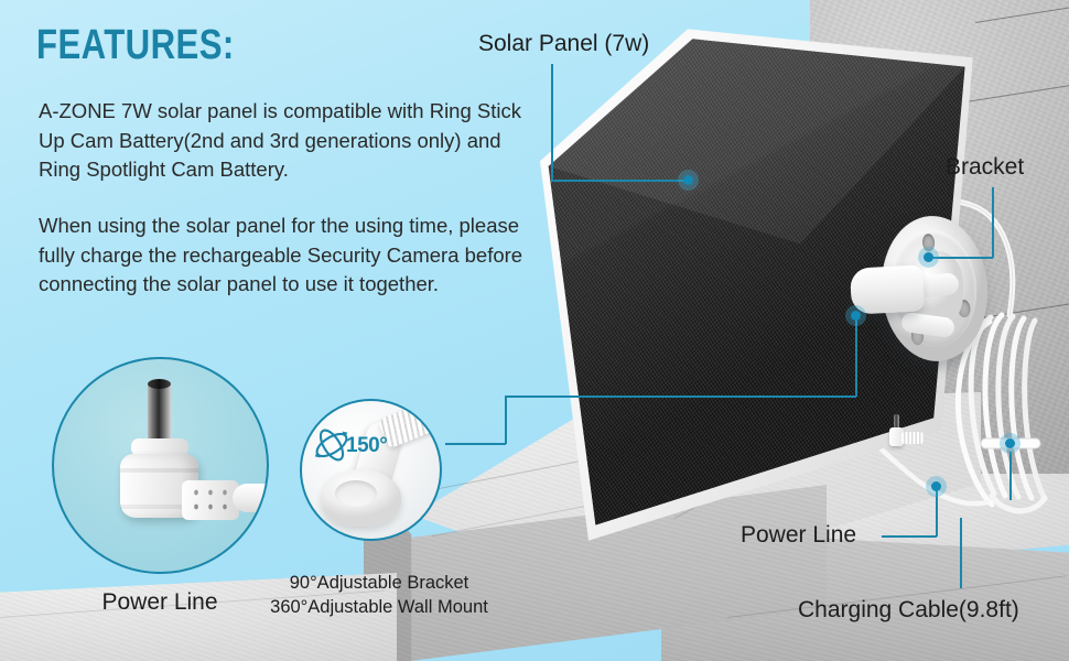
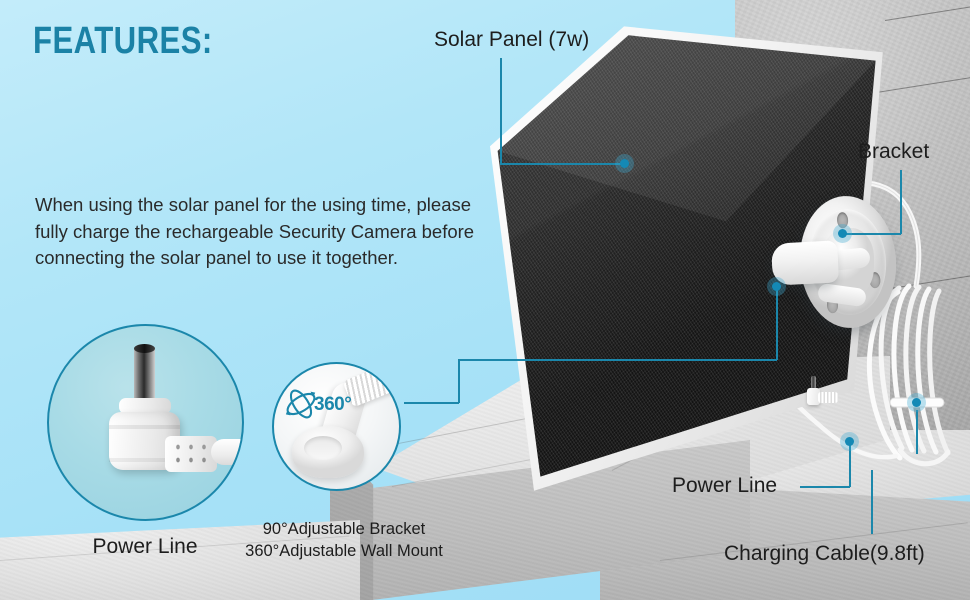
  Solar Panel (7w)
  Bracket
  Power Line
  Charging Cable(9.8ft)
  FEATURES:
- A-ZONE 7W solar panel is compatible with Ring Stick Up Cam Battery(2nd and 3rd generations only) and Ring Spotlight Cam Battery.
  When using the solar panel for the using time, please fully charge the rechargeable Security Camera before connecting the solar panel to use it together.
  Power Line
- 150°
+ 360°
  90°Adjustable Bracket
  360°Adjustable Wall Mount
